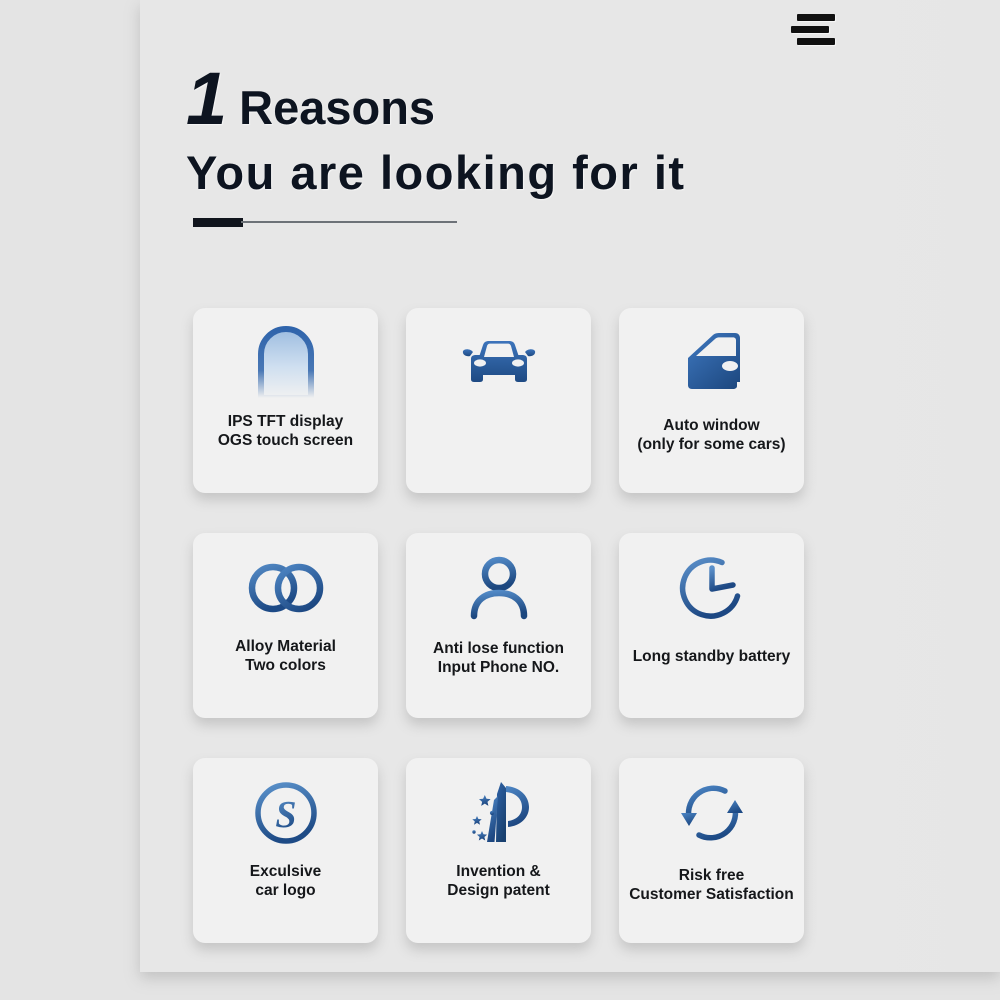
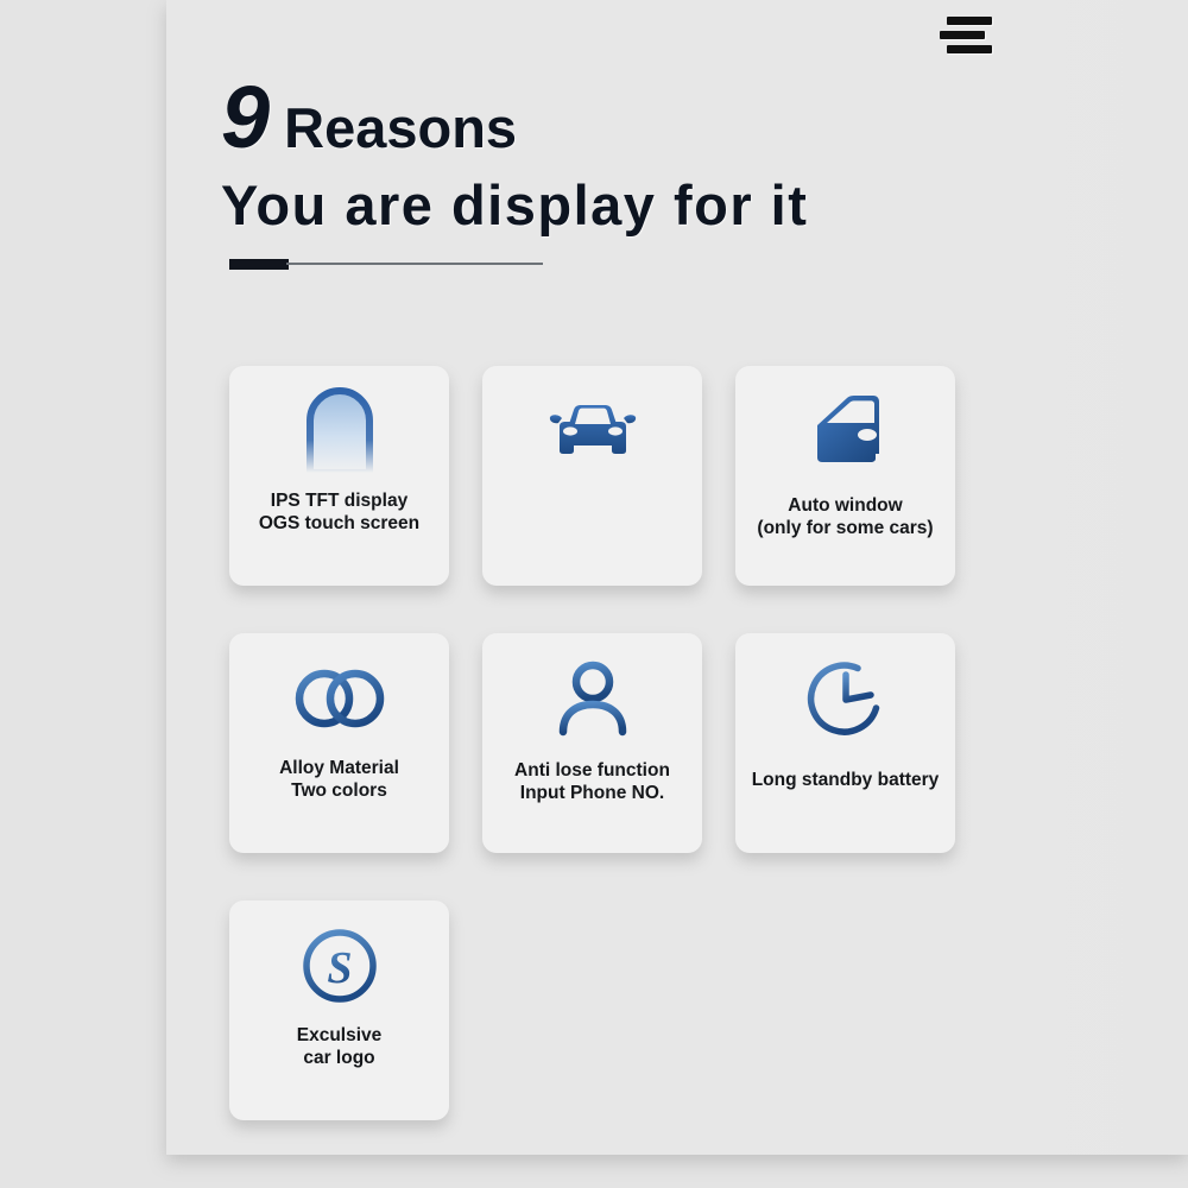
- 1
+ 9
  Reasons
- You are looking for it
+ You are display for it
  IPS TFT display
  OGS touch screen
  Auto window
  (only for some cars)
  Alloy Material
  Two colors
  Anti lose function
  Input Phone NO.
  Long standby battery
  S
  Exculsive
  car logo
- Invention &
- Design patent
- Risk free
- Customer Satisfaction
